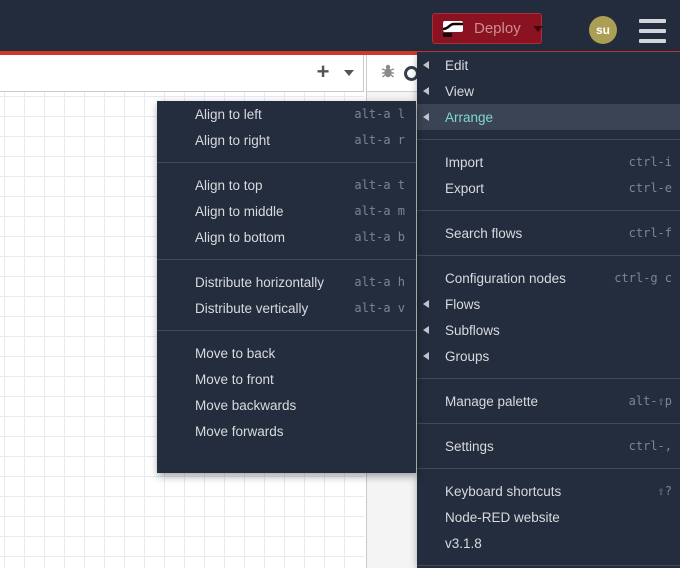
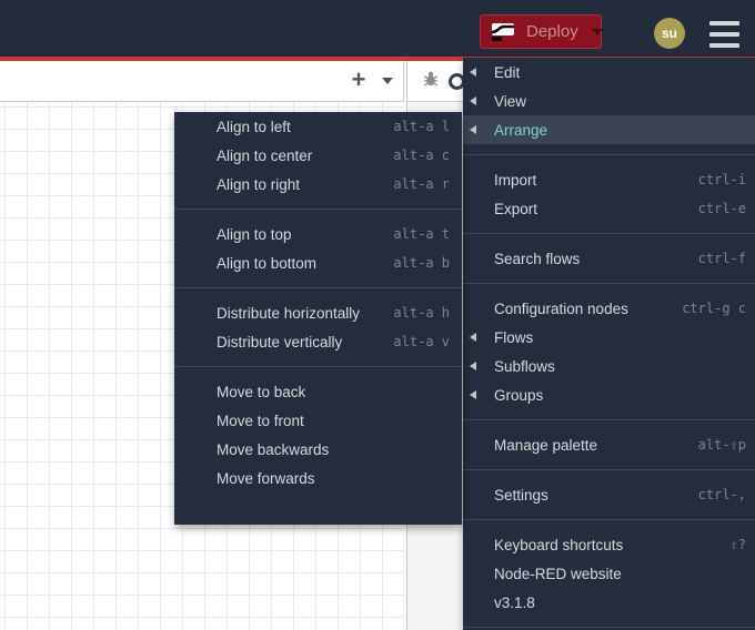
  Deploy
  su
  +
  Edit
  View
  Arrange
  Import
  ctrl-i
  Export
  ctrl-e
  Search flows
  ctrl-f
  Configuration nodes
  ctrl-g c
  Flows
  Subflows
  Groups
  Manage palette
  alt-⇧p
  Settings
  ctrl-,
  Keyboard shortcuts
  ⇧?
  Node-RED website
  v3.1.8
  Align to left
  alt-a l
+ Align to center
+ alt-a c
  Align to right
  alt-a r
  Align to top
  alt-a t
- Align to middle
- alt-a m
  Align to bottom
  alt-a b
  Distribute horizontally
  alt-a h
  Distribute vertically
  alt-a v
  Move to back
  Move to front
  Move backwards
  Move forwards
